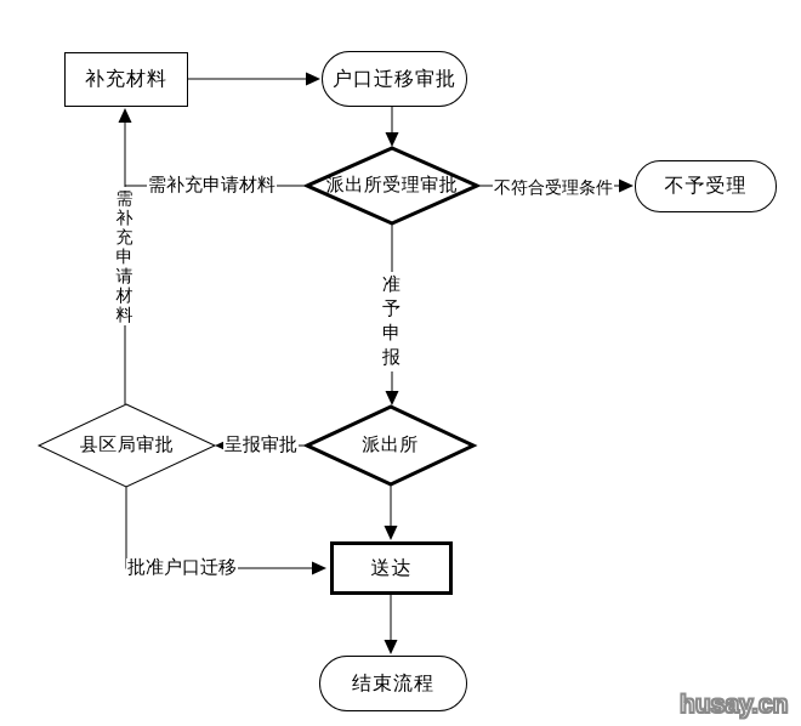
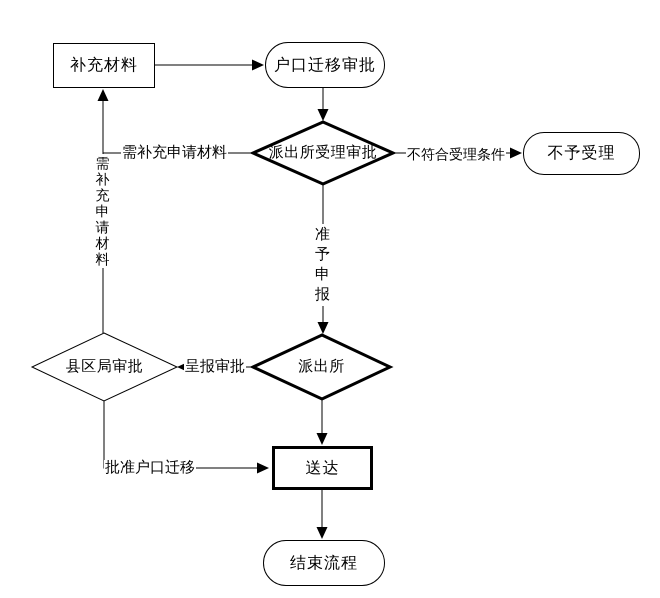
  补充材料
  户口迁移审批
  不予受理
  送达
  结束流程
  派出所受理审批
  派出所
  县区局审批
  需补充申请材料
  不符合受理条件
  呈报审批
  批准户口迁移
  需补充申请材料
  准予申报
- husay.cn
